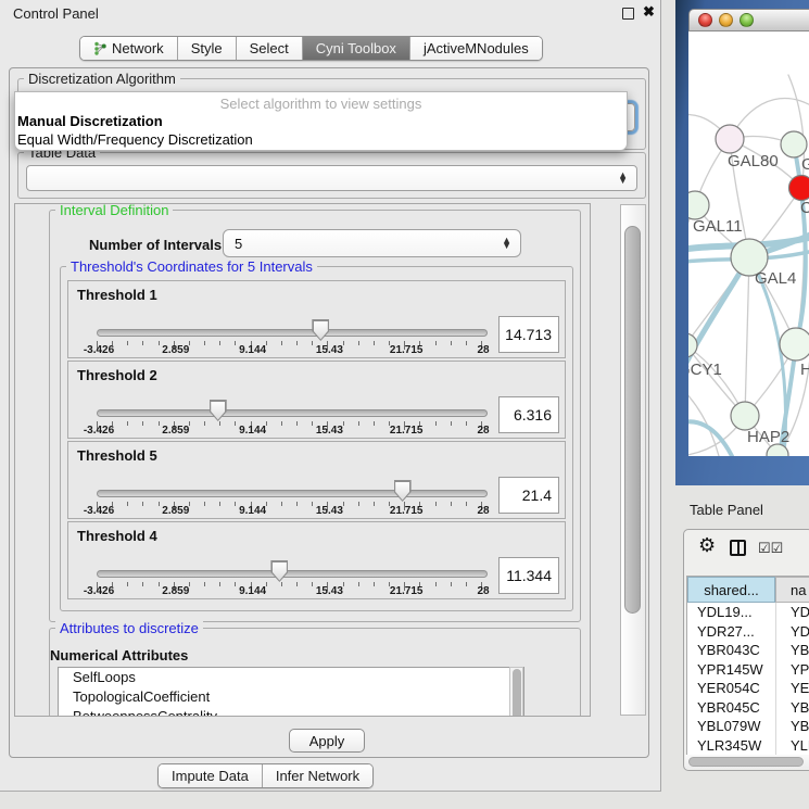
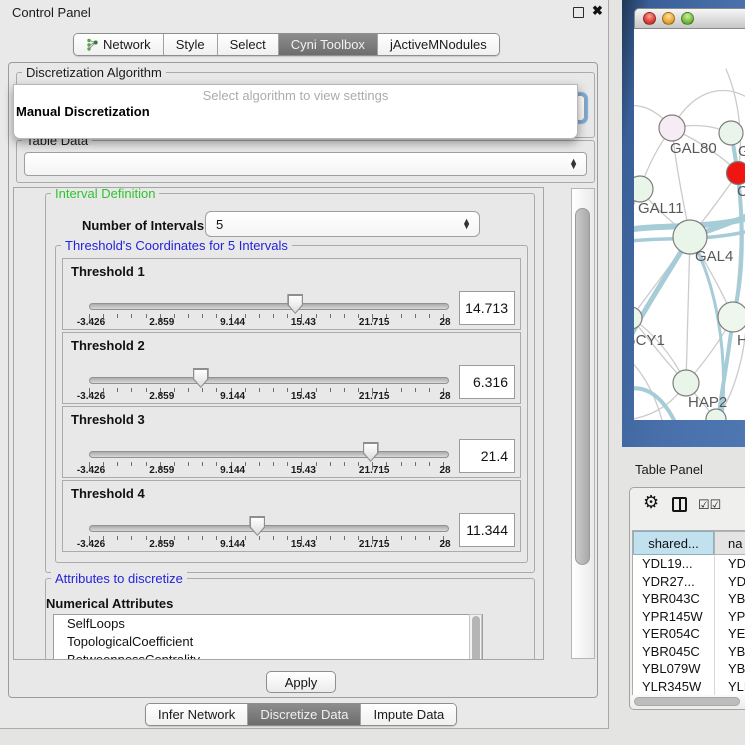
  Control Panel
  ✖
  Network
  Style
  Select
  Cyni Toolbox
  jActiveMNodules
  Discretization Algorithm
  Table Data
  ▲
  ▼
  Select algorithm to view settings
  Manual Discretization
- Equal Width/Frequency Discretization
  Interval Definition
  Number of Intervals
  5
  ▲
  ▼
  Threshold's Coordinates for 5 Intervals
  Threshold 1
  -3.426
  2.859
  9.144
  15.43
  21.715
  28
  14.713
  Threshold 2
  -3.426
  2.859
  9.144
  15.43
  21.715
  28
  6.316
- Threshold 5
+ Threshold 3
  -3.426
  2.859
  9.144
  15.43
  21.715
  28
  21.4
  Threshold 4
  -3.426
  2.859
  9.144
  15.43
  21.715
  28
  11.344
  Attributes to discretize
  Numerical Attributes
  SelfLoops
  TopologicalCoefficient
  Apply
- Impute Data
+ Infer Network
+ Discretize Data
- Infer Network
+ Impute Data
  GAL80
  G
  GAL11
  C
  GAL4
  CY1
  H
  HAP2
  Table Panel
  ⚙
  ☑☑
  shared...
  na
  YDL19...
  YDR27...
  YBR043C
  YPR145W
  YER054C
  YBR045C
  YBL079W
  YLR345W
